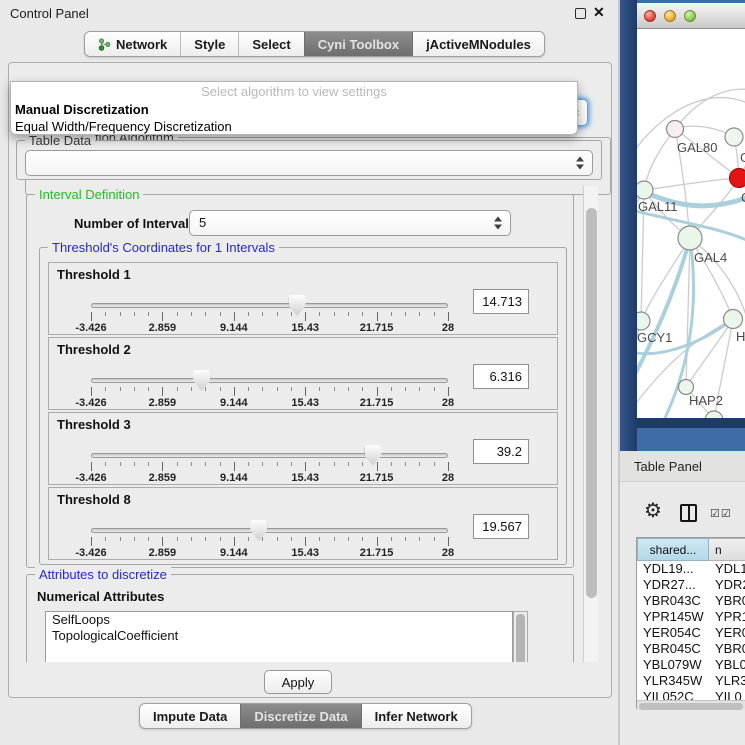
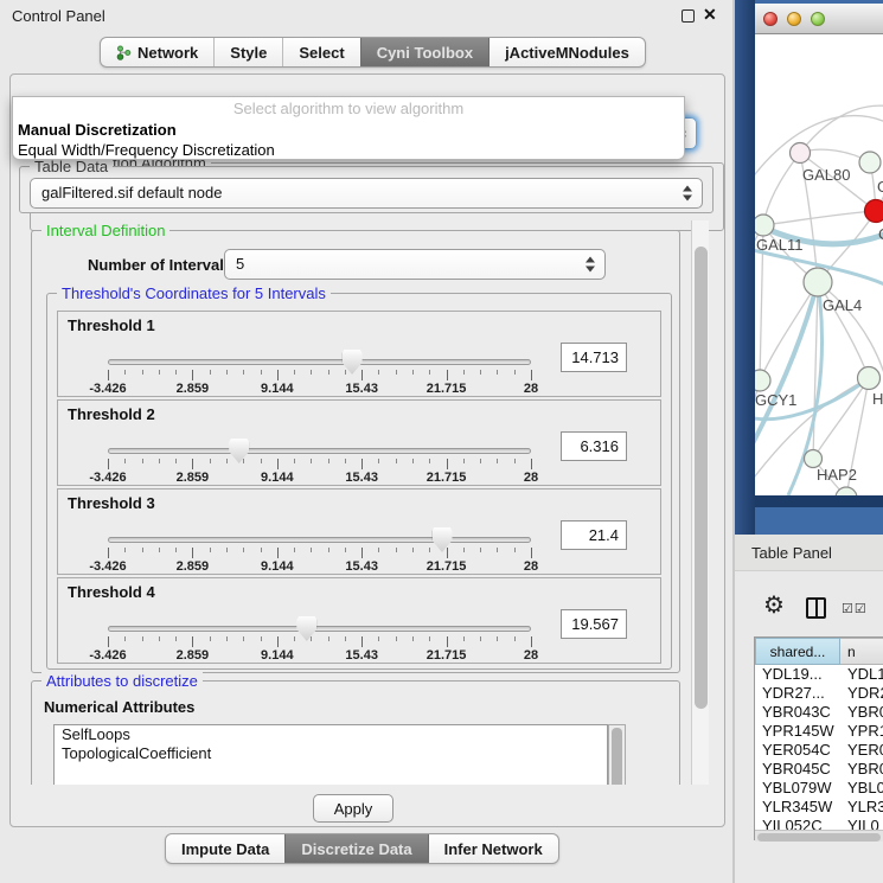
  Control Panel
  ✕
  Network
  Style
  Select
  Cyni Toolbox
  jActiveMNodules
- Select algorithm to view settings
+ Select algorithm to view algorithm
  Manual Discretization
  Equal Width/Frequency Discretization
  Table Data
+ galFiltered.sif default node
  Interval Definition
  Number of Interval
  5
- Threshold's Coordinates for 1 Intervals
+ Threshold's Coordinates for 5 Intervals
  Threshold 1
  -3.426
  2.859
  9.144
  15.43
  21.715
  28
  14.713
  Threshold 2
  -3.426
  2.859
  9.144
  15.43
  21.715
  28
  6.316
  Threshold 3
  -3.426
  2.859
  9.144
  15.43
  21.715
  28
- 39.2
+ 21.4
- Threshold 8
+ Threshold 4
  -3.426
  2.859
  9.144
  15.43
  21.715
  28
  19.567
  Attributes to discretize
  Numerical Attributes
  SelfLoops
  TopologicalCoefficient
  Apply
  Impute Data
  Discretize Data
  Infer Network
  GAL80
  GAL11
  GAL4
  GCY1
  H
  HAP2
  Table Panel
  ⚙
  ☑☑
  shared...
  n
  YDL19...
  YDL1
  YDR27...
  YDR
  YBR043C
  YBR
  YPR145W
  YPR
  YER054C
  YER
  YBR045C
  YBR
  YBL079W
  YBL0
  YLR345W
  YLR3
  YIL052C
  YIL0
